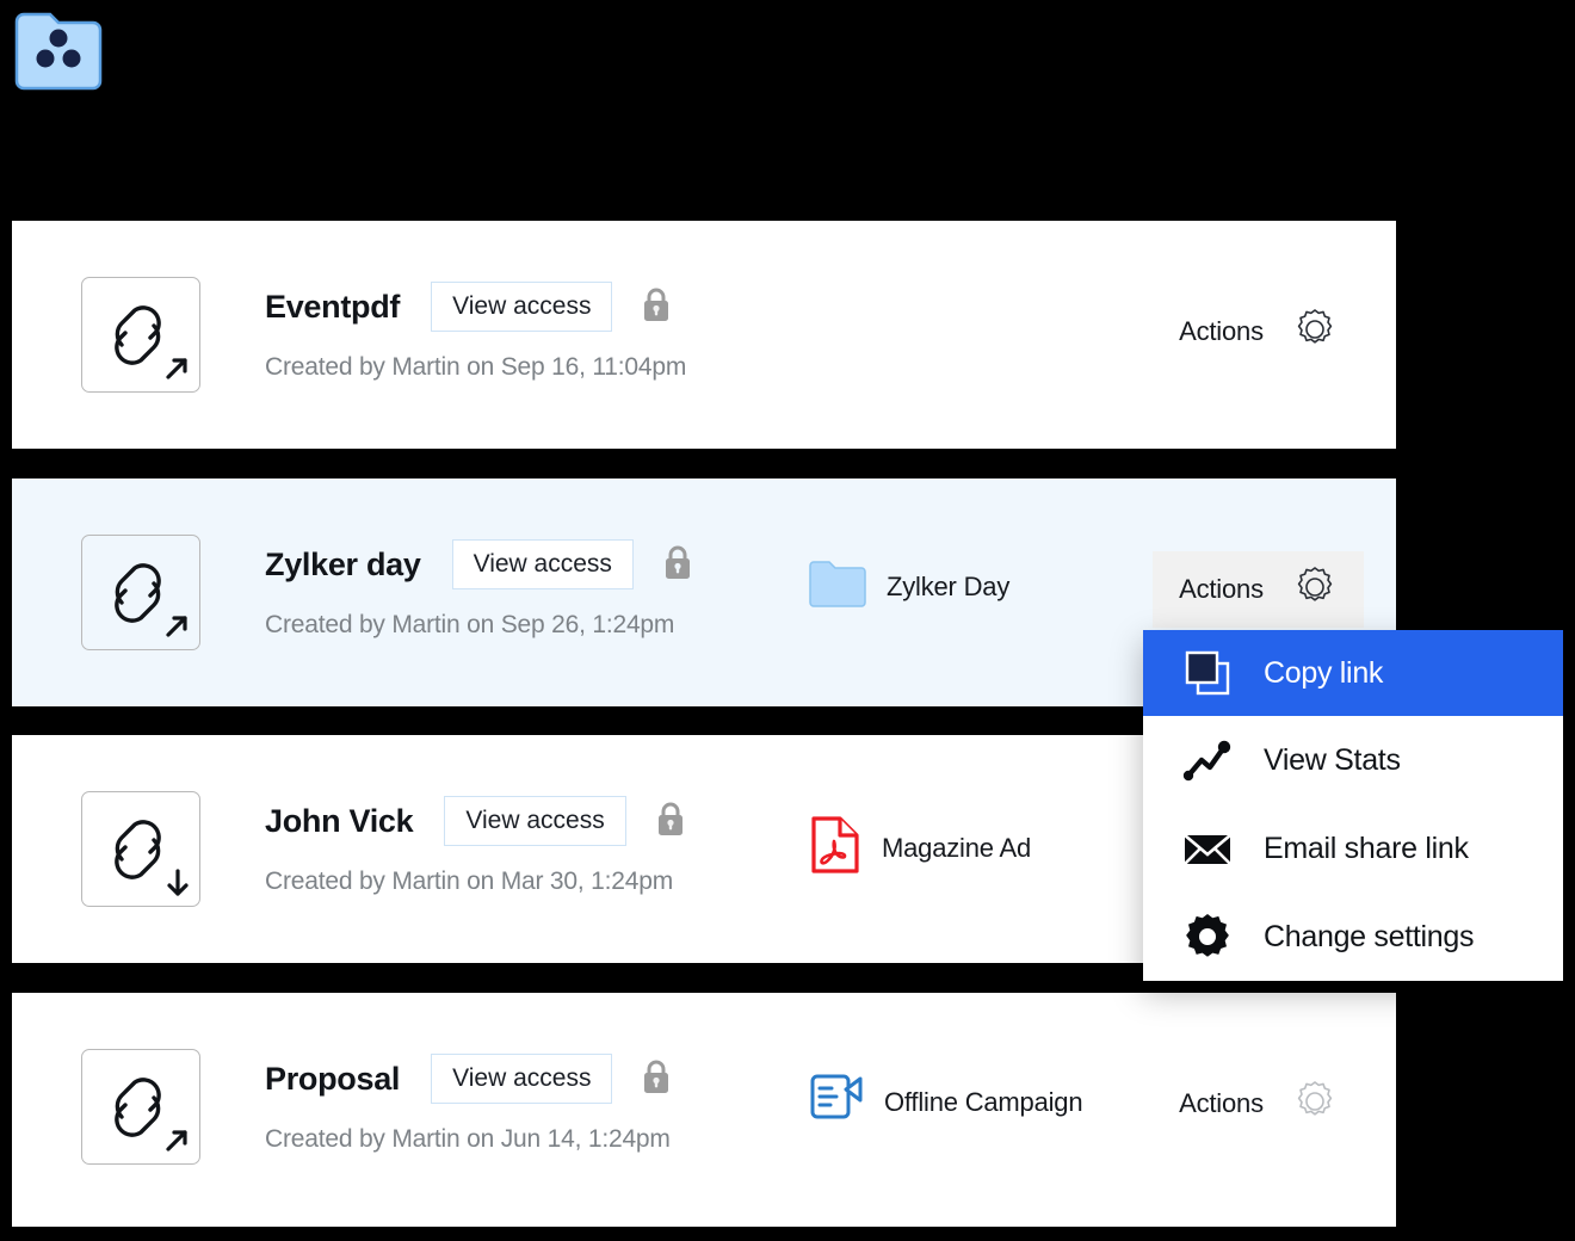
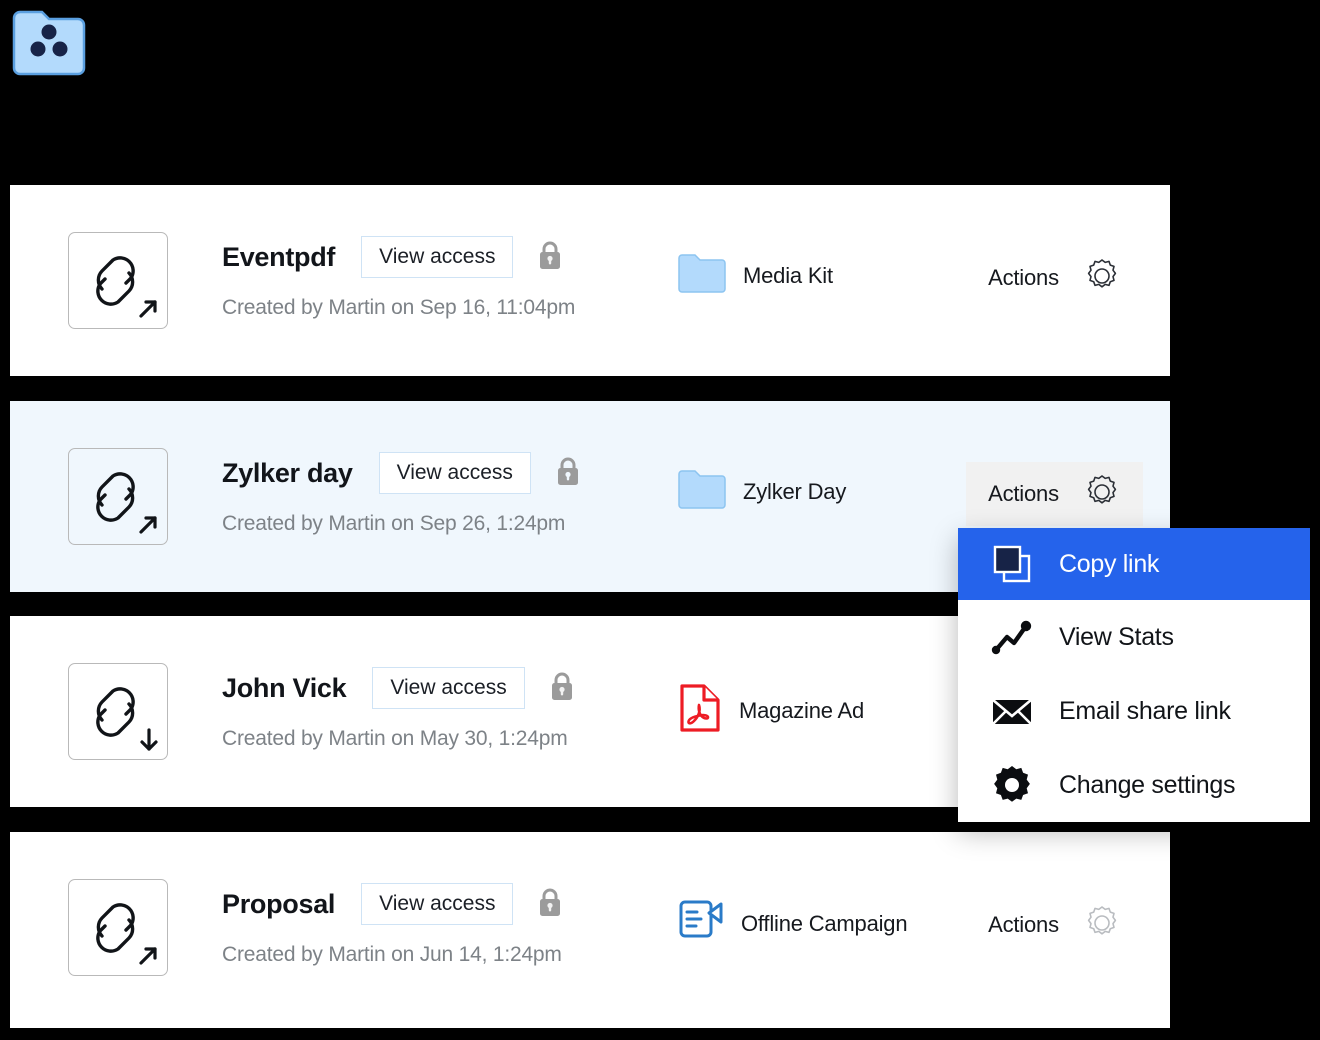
  Eventpdf
  View access
  Created by Martin on Sep 16, 11:04pm
+ Media Kit
  Actions
  Zylker day
  View access
  Created by Martin on Sep 26, 1:24pm
  Zylker Day
  Actions
  John Vick
  View access
- Created by Martin on Mar 30, 1:24pm
+ Created by Martin on May 30, 1:24pm
  Magazine Ad
  Proposal
  View access
  Created by Martin on Jun 14, 1:24pm
  Offline Campaign
  Actions
  Copy link
  View Stats
  Email share link
  Change settings
